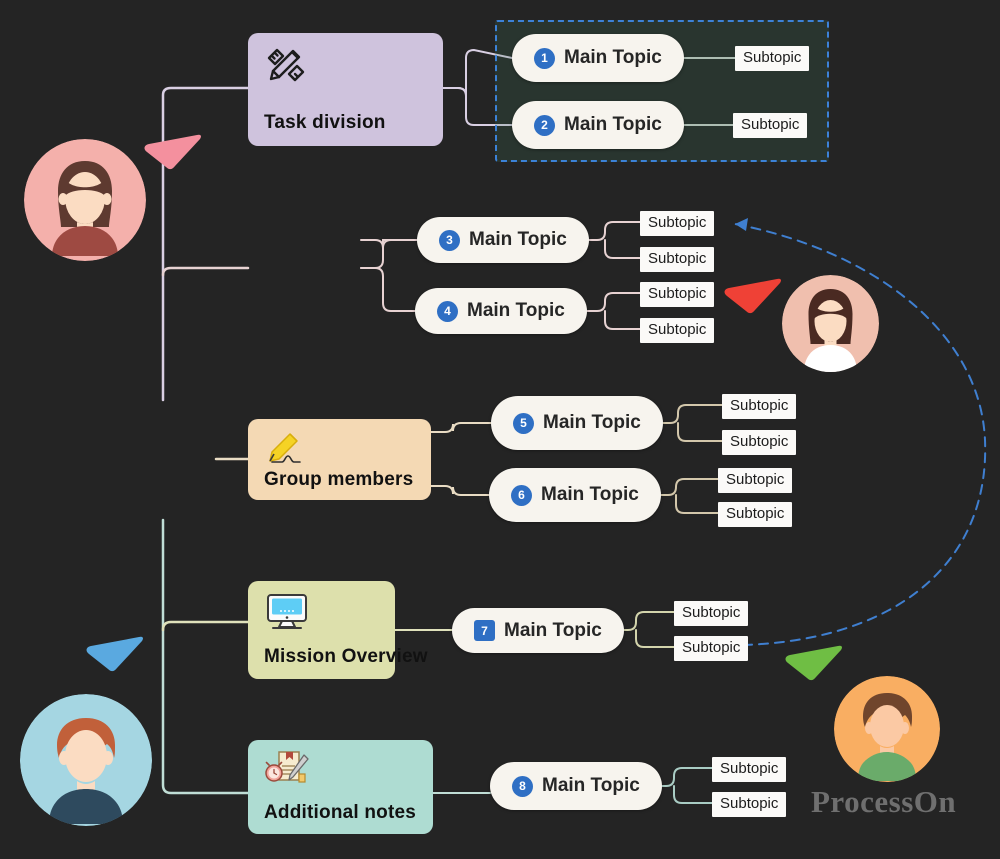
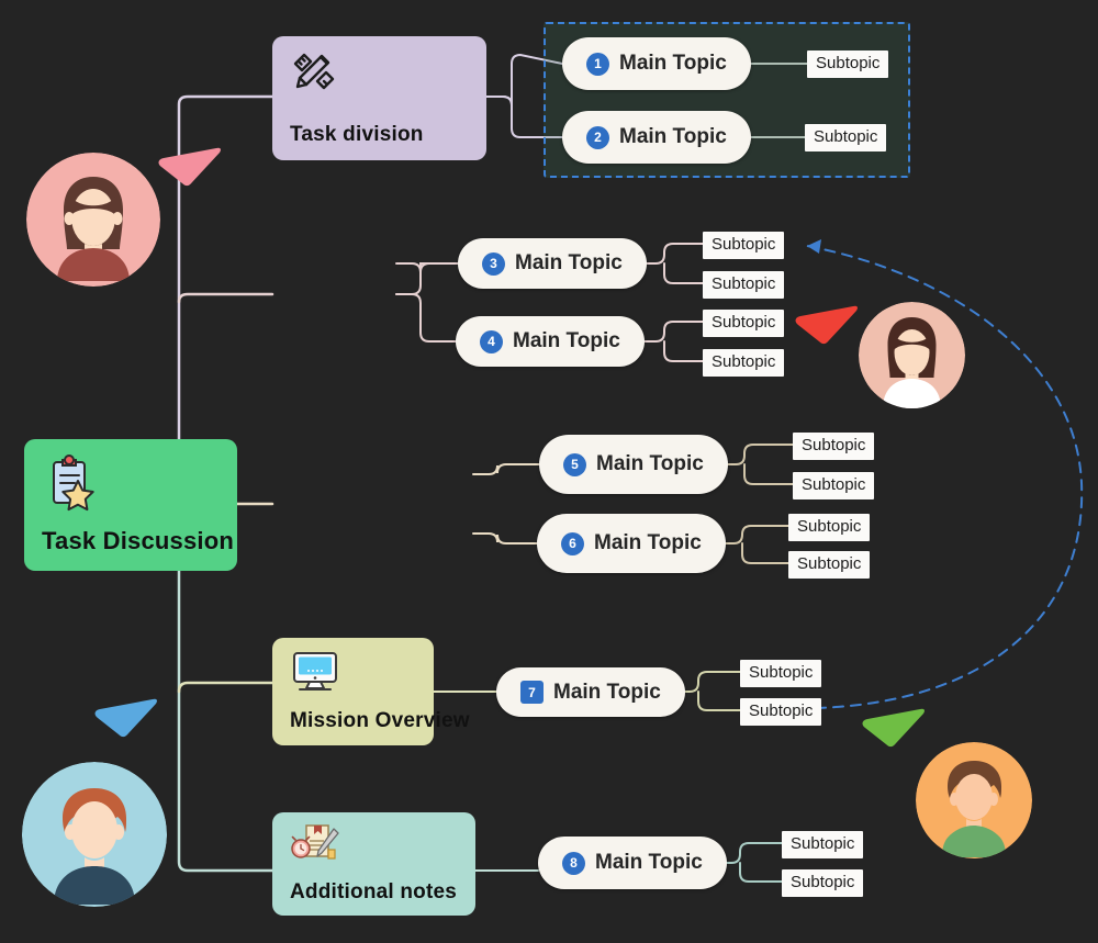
+ Task Discussion
  Task division
- Group members
  Mission Overview
  Additional notes
  1
  Main Topic
  2
  Main Topic
  3
  Main Topic
  4
  Main Topic
  5
  Main Topic
  6
  Main Topic
  7
  Main Topic
  8
  Main Topic
  Subtopic
  Subtopic
  Subtopic
  Subtopic
  Subtopic
  Subtopic
  Subtopic
  Subtopic
  Subtopic
  Subtopic
  Subtopic
  Subtopic
  Subtopic
  Subtopic
- ProcessOn
